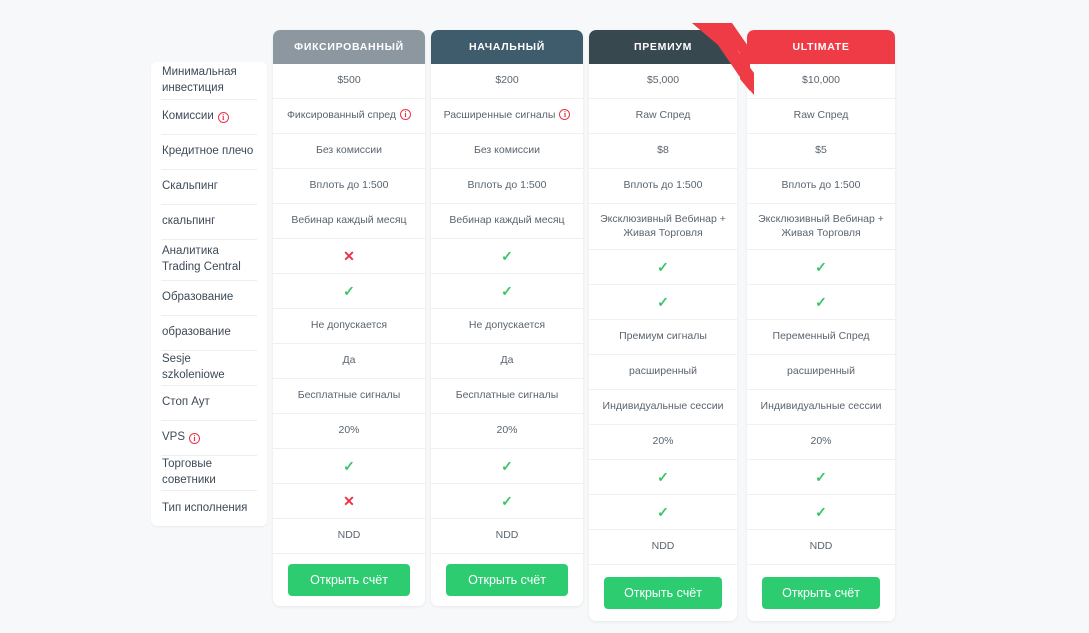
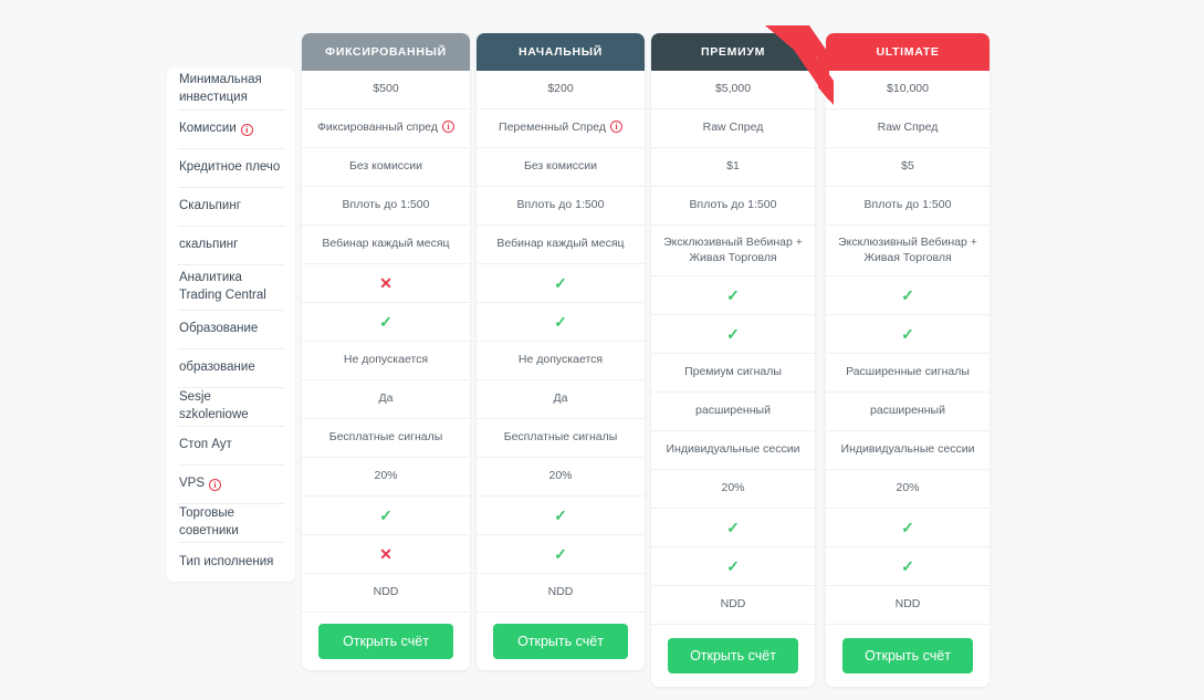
  Минимальная инвестиция
  Комиссии
  i
  Кредитное плечо
  Скальпинг
  скальпинг
  Аналитика Trading Central
  Образование
  образование
  Sesje szkoleniowe
  Стоп Аут
  VPS
  i
  Торговые советники
  Тип исполнения
  ФИКСИРОВАННЫЙ
  $500
  Фиксированный спред i
  Без комиссии
  Вплоть до 1:500
  Вебинар каждый месяц
  ✕
  ✓
  Не допускается
  Да
  Бесплатные сигналы
  20%
  ✓
  ✕
  NDD
  Открыть счёт
  НАЧАЛЬНЫЙ
  $200
- Расширенные сигналы i
+ Переменный Спред i
  Без комиссии
  Вплоть до 1:500
  Вебинар каждый месяц
  ✓
  ✓
  Не допускается
  Да
  Бесплатные сигналы
  20%
  ✓
  ✓
  NDD
  Открыть счёт
  ПРЕМИУМ
  $5,000
  Raw Спред
- $8
+ $1
  Вплоть до 1:500
  Эксклюзивный Вебинар + Живая Торговля
  ✓
  ✓
  Премиум сигналы
  расширенный
  Индивидуальные сессии
  20%
  ✓
  ✓
  NDD
  Открыть счёт
  ULTIMATE
  $10,000
  Raw Спред
  $5
  Вплоть до 1:500
  Эксклюзивный Вебинар + Живая Торговля
  ✓
  ✓
- Переменный Спред
+ Расширенные сигналы
  расширенный
  Индивидуальные сессии
  20%
  ✓
  ✓
  NDD
  Открыть счёт
